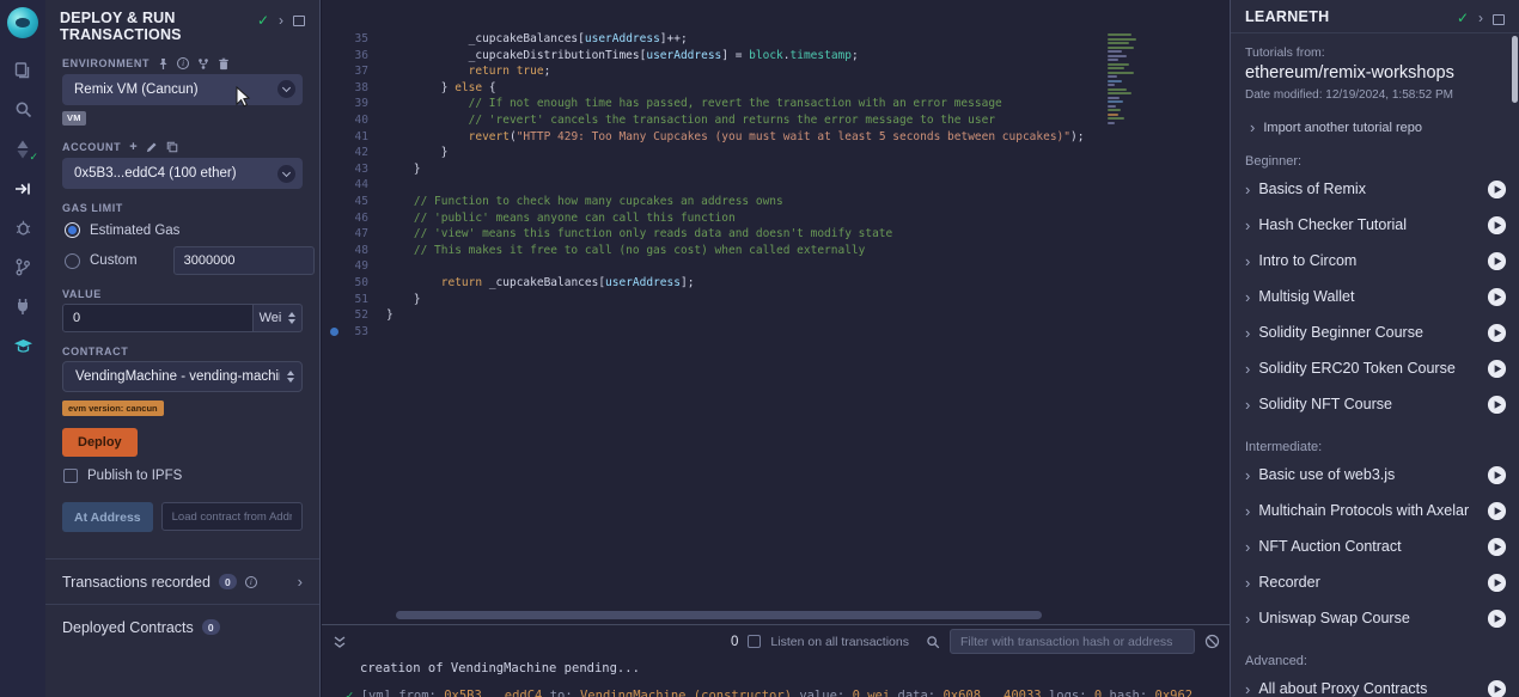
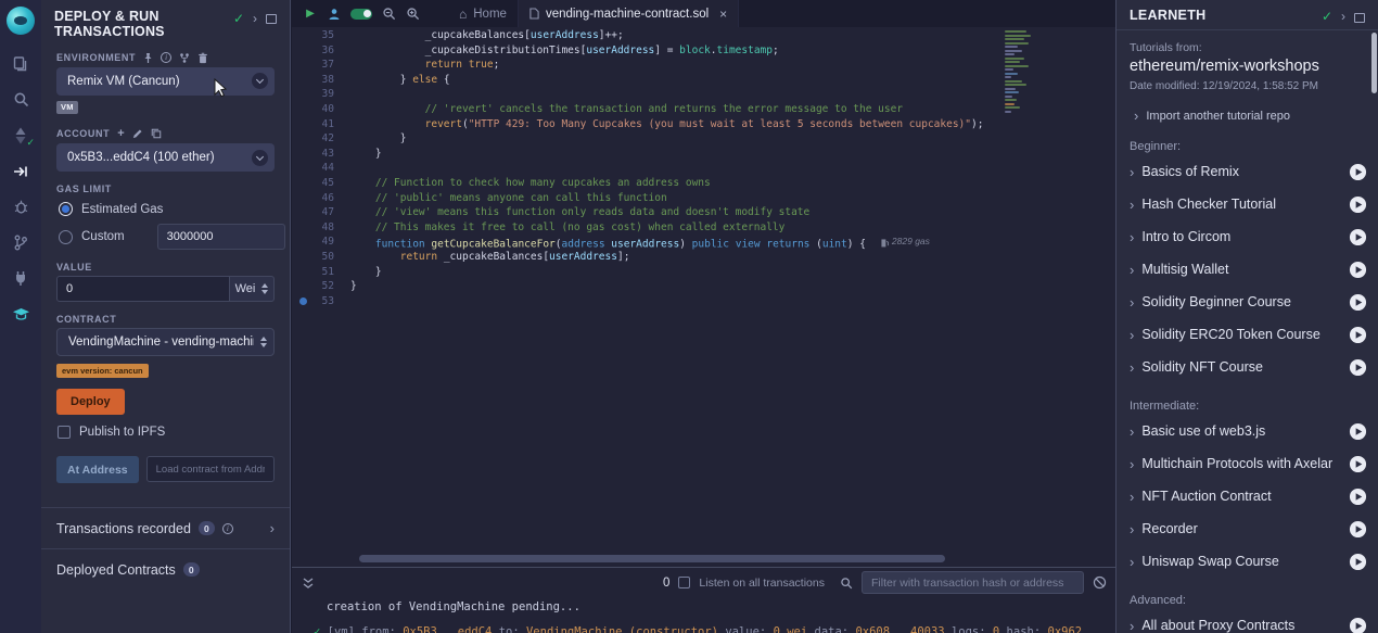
  ✓
  DEPLOY & RUN TRANSACTIONS
  ✓
  ›
  ENVIRONMENT
  i
  Remix VM (Cancun)
  VM
  ACCOUNT
  +
  0x5B3...eddC4 (100 ether)
  GAS LIMIT
  Estimated Gas
  Custom
  3000000
  VALUE
  0
  Wei
  CONTRACT
  evm version: cancun
  Deploy
  Publish to IPFS
  At Address
  Load contract from Add
  Transactions recorded
  0
  i
  ›
  Deployed Contracts
  0
+ ▶
+ ⌂
+ Home
+ vending-machine-contract.sol
+ ×
  35
  _cupcakeBalances[userAddress]++;
  36
  _cupcakeDistributionTimes[userAddress] = block.timestamp;
  37
  return true;
  38
  } else {
  39
- // If not enough time has passed, revert the transaction with an error message
  40
  // 'revert' cancels the transaction and returns the error message to the user
  41
  revert("HTTP 429: Too Many Cupcakes (you must wait at least 5 seconds between cupcakes)");
  42
  }
  43
  }
  44
  45
  // Function to check how many cupcakes an address owns
  46
  // 'public' means anyone can call this function
  47
  // 'view' means this function only reads data and doesn't modify state
  48
  // This makes it free to call (no gas cost) when called externally
  49
+ function getCupcakeBalanceFor(address userAddress) public view returns (uint) {
+ 2829 gas
  50
  return _cupcakeBalances[userAddress];
  51
  }
  52
  }
  53
  0
  Listen on all transactions
  Filter with transaction hash or address
  creation of VendingMachine pending...
  ✓ [vm] from: 0x5B3...eddC4 to: VendingMachine.(constructor) value: 0 wei data: 0x608...40033 logs: 0 hash: 0x962...
  LEARNETH
  ✓
  ›
  Tutorials from:
  ethereum/remix-workshops
  Date modified: 12/19/2024, 1:58:52 PM
  ›
  Import another tutorial repo
  Beginner:
  ›
  Basics of Remix
  ›
  Hash Checker Tutorial
  ›
  Intro to Circom
  ›
  Multisig Wallet
  ›
  Solidity Beginner Course
  ›
  Solidity ERC20 Token Course
  ›
  Solidity NFT Course
  Intermediate:
  ›
  Basic use of web3.js
  ›
  Multichain Protocols with Axelar
  ›
  NFT Auction Contract
  ›
  Recorder
  ›
  Uniswap Swap Course
  Advanced:
  ›
  All about Proxy Contracts
